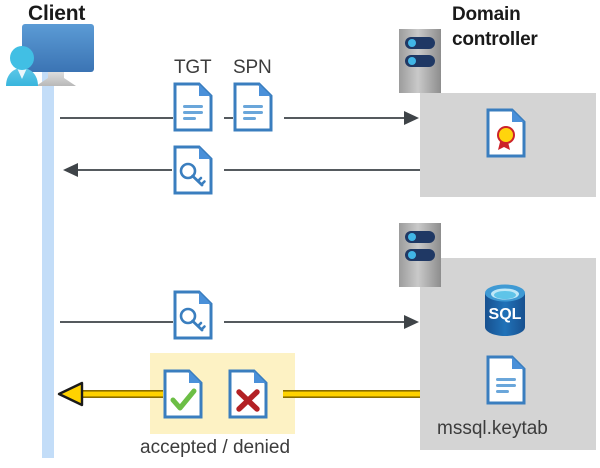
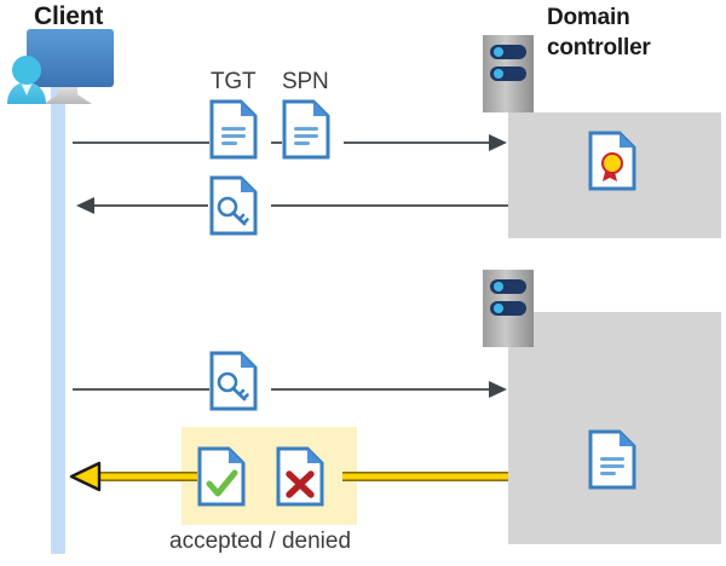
  Client
  Domain
  controller
- SQL
- mssql.keytab
  TGT
  SPN
  accepted / denied
